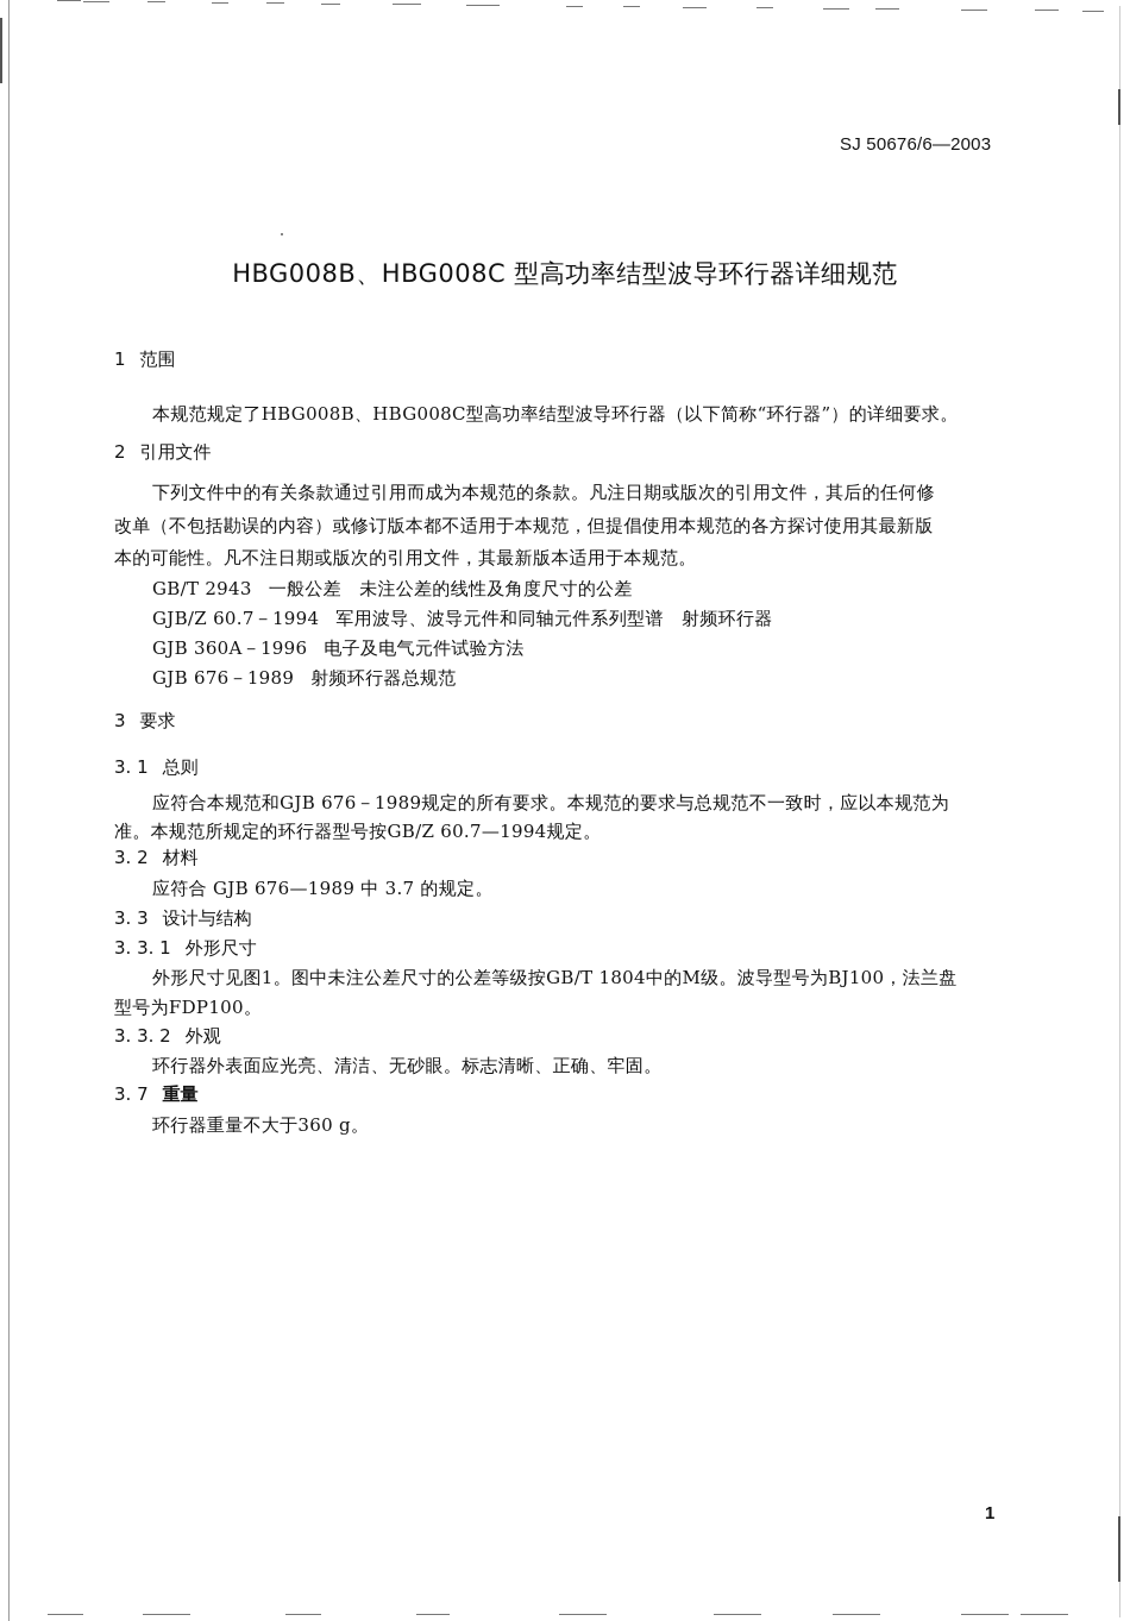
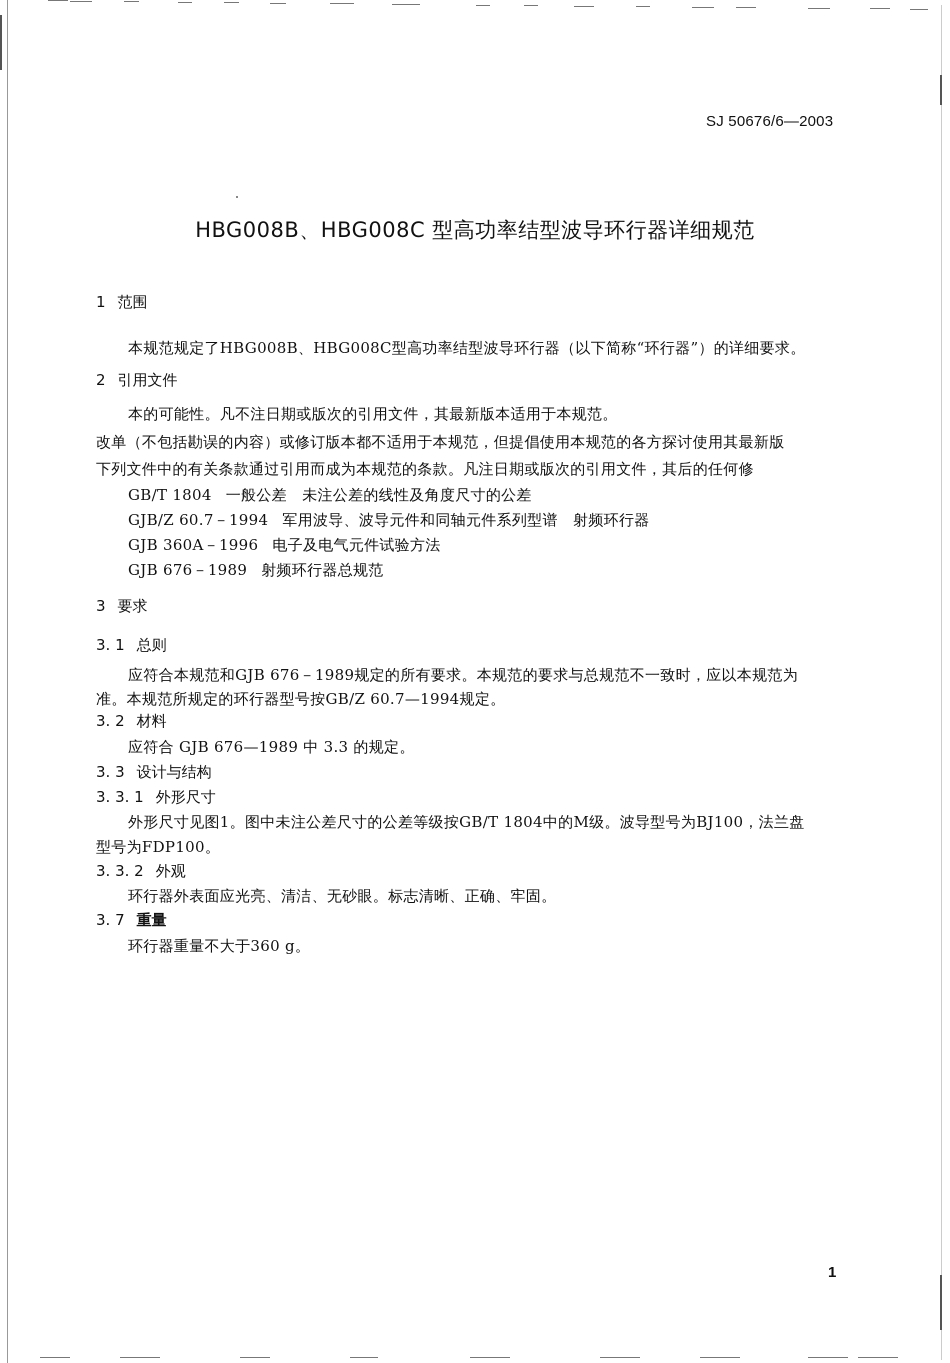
  SJ 50676/6—2003
  HBG008B、HBG008C 型高功率结型波导环行器详细规范
  1 范围
  本规范规定了HBG008B、HBG008C型高功率结型波导环行器（以下简称“环行器”）的详细要求。
  2 引用文件
- 下列文件中的有关条款通过引用而成为本规范的条款。凡注日期或版次的引用文件，其后的任何修
+ 本的可能性。凡不注日期或版次的引用文件，其最新版本适用于本规范。
  改单（不包括勘误的内容）或修订版本都不适用于本规范，但提倡使用本规范的各方探讨使用其最新版
- 本的可能性。凡不注日期或版次的引用文件，其最新版本适用于本规范。
+ 下列文件中的有关条款通过引用而成为本规范的条款。凡注日期或版次的引用文件，其后的任何修
- GB/T 2943 一般公差 未注公差的线性及角度尺寸的公差
+ GB/T 1804 一般公差 未注公差的线性及角度尺寸的公差
  GJB/Z 60.7－1994 军用波导、波导元件和同轴元件系列型谱 射频环行器
  GJB 360A－1996 电子及电气元件试验方法
  GJB 676－1989 射频环行器总规范
  3 要求
  3. 1 总则
  应符合本规范和GJB 676－1989规定的所有要求。本规范的要求与总规范不一致时，应以本规范为
  准。本规范所规定的环行器型号按GB/Z 60.7—1994规定。
  3. 2 材料
- 应符合 GJB 676—1989 中 3.7 的规定。
+ 应符合 GJB 676—1989 中 3.3 的规定。
  3. 3 设计与结构
  3. 3. 1 外形尺寸
  外形尺寸见图1。图中未注公差尺寸的公差等级按GB/T 1804中的M级。波导型号为BJ100，法兰盘
  型号为FDP100。
  3. 3. 2 外观
  环行器外表面应光亮、清洁、无砂眼。标志清晰、正确、牢固。
  3. 7 重量
  环行器重量不大于360 g。
  1
